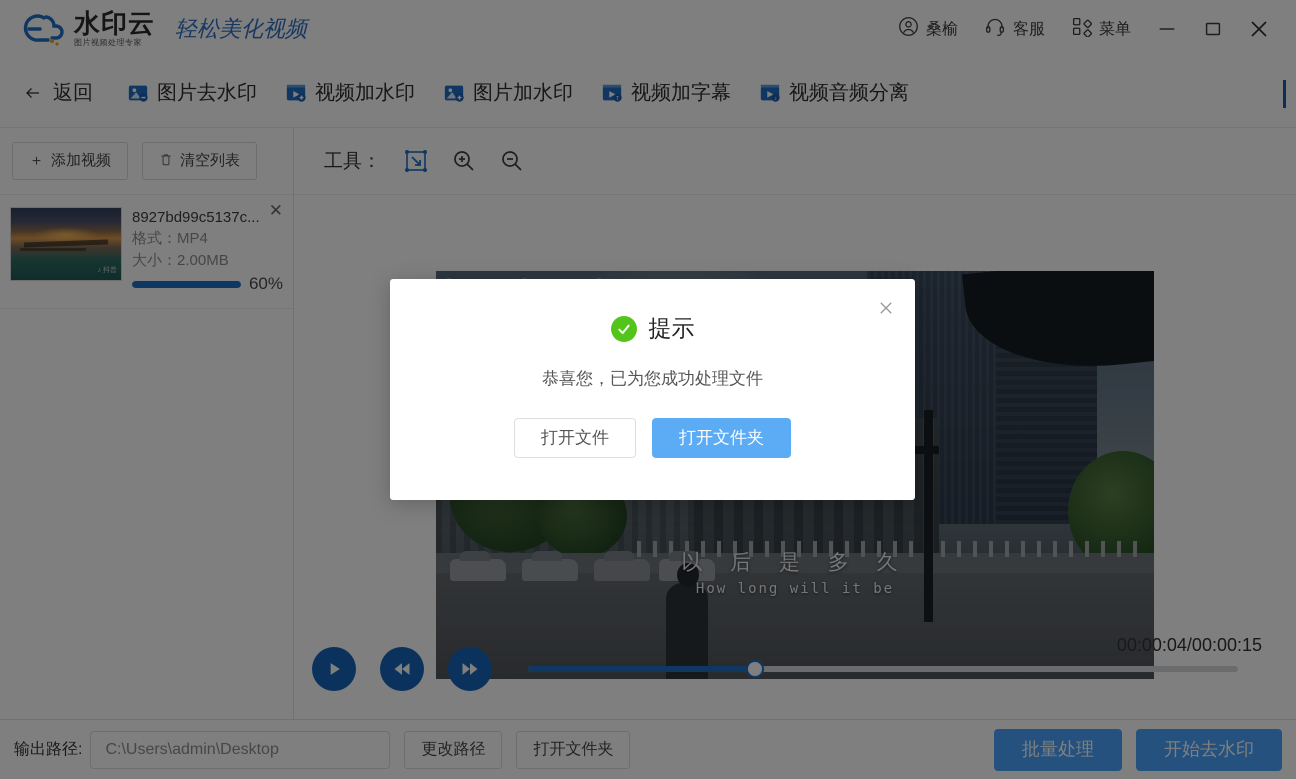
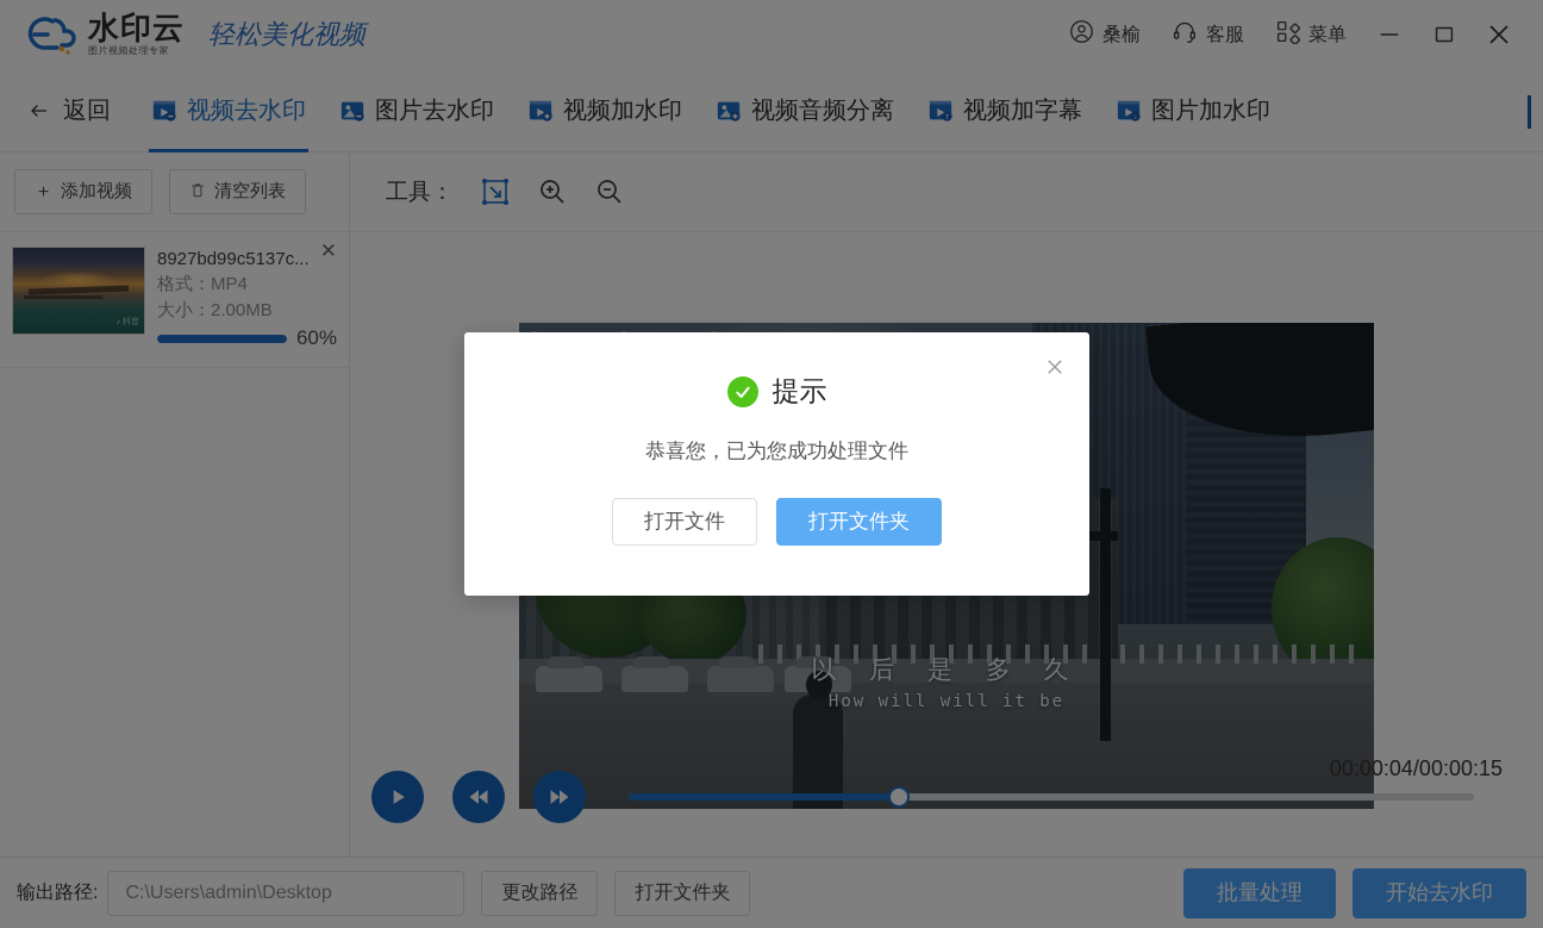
  水印云
  图片视频处理专家
  轻松美化视频
  桑榆
  客服
  菜单
  返回
+ 视频去水印
  图片去水印
  视频加水印
- 图片加水印
+ 视频音频分离
  视频加字幕
- 视频音频分离
+ 图片加水印
  ＋
  添加视频
  清空列表
  8927bd99c5137c...
  格式：MP4
  大小：2.00MB
  60%
  ✕
  工具：
  以 后 是 多 久
- How long will it be
+ How will will it be
  00:00:04/00:00:15
  输出路径:
  C:\Users\admin\Desktop
  更改路径
  打开文件夹
  批量处理
  开始去水印
  提示
  恭喜您，已为您成功处理文件
  打开文件
  打开文件夹
